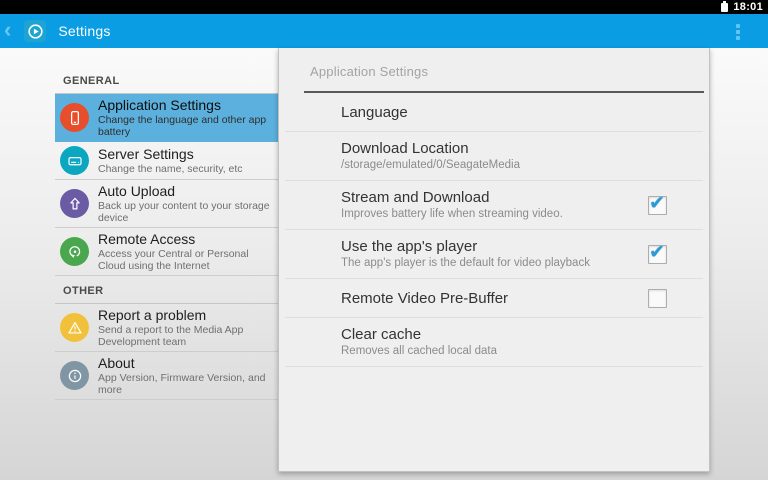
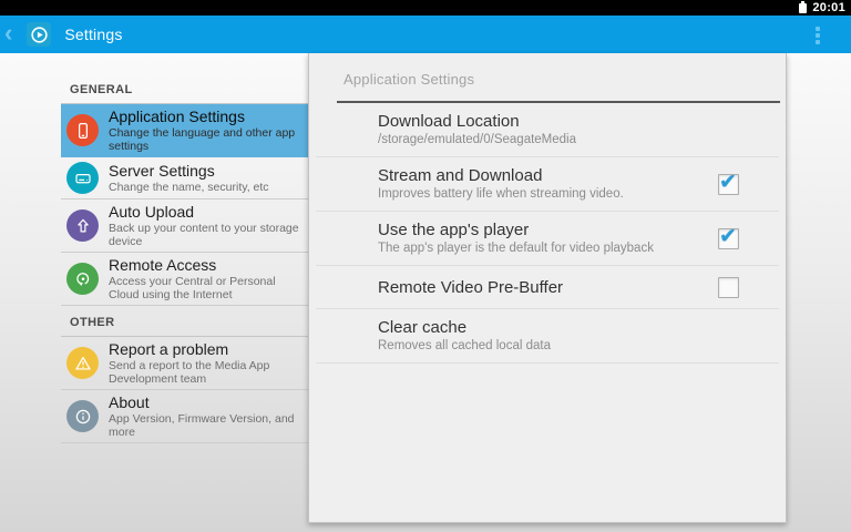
- 18:01
+ 20:01
  ‹
  Settings
  GENERAL
  Application Settings
- Change the language and other app battery
+ Change the language and other app settings
  Server Settings
  Change the name, security, etc
  Auto Upload
  Back up your content to your storage device
  Remote Access
  Access your Central or Personal Cloud using the Internet
  OTHER
  Report a problem
  Send a report to the Media App Development team
  About
  App Version, Firmware Version, and more
  Application Settings
- Language
  Download Location
  /storage/emulated/0/SeagateMedia
  Stream and Download
  Improves battery life when streaming video.
  Use the app's player
  The app's player is the default for video playback
  Remote Video Pre-Buffer
  Clear cache
  Removes all cached local data
